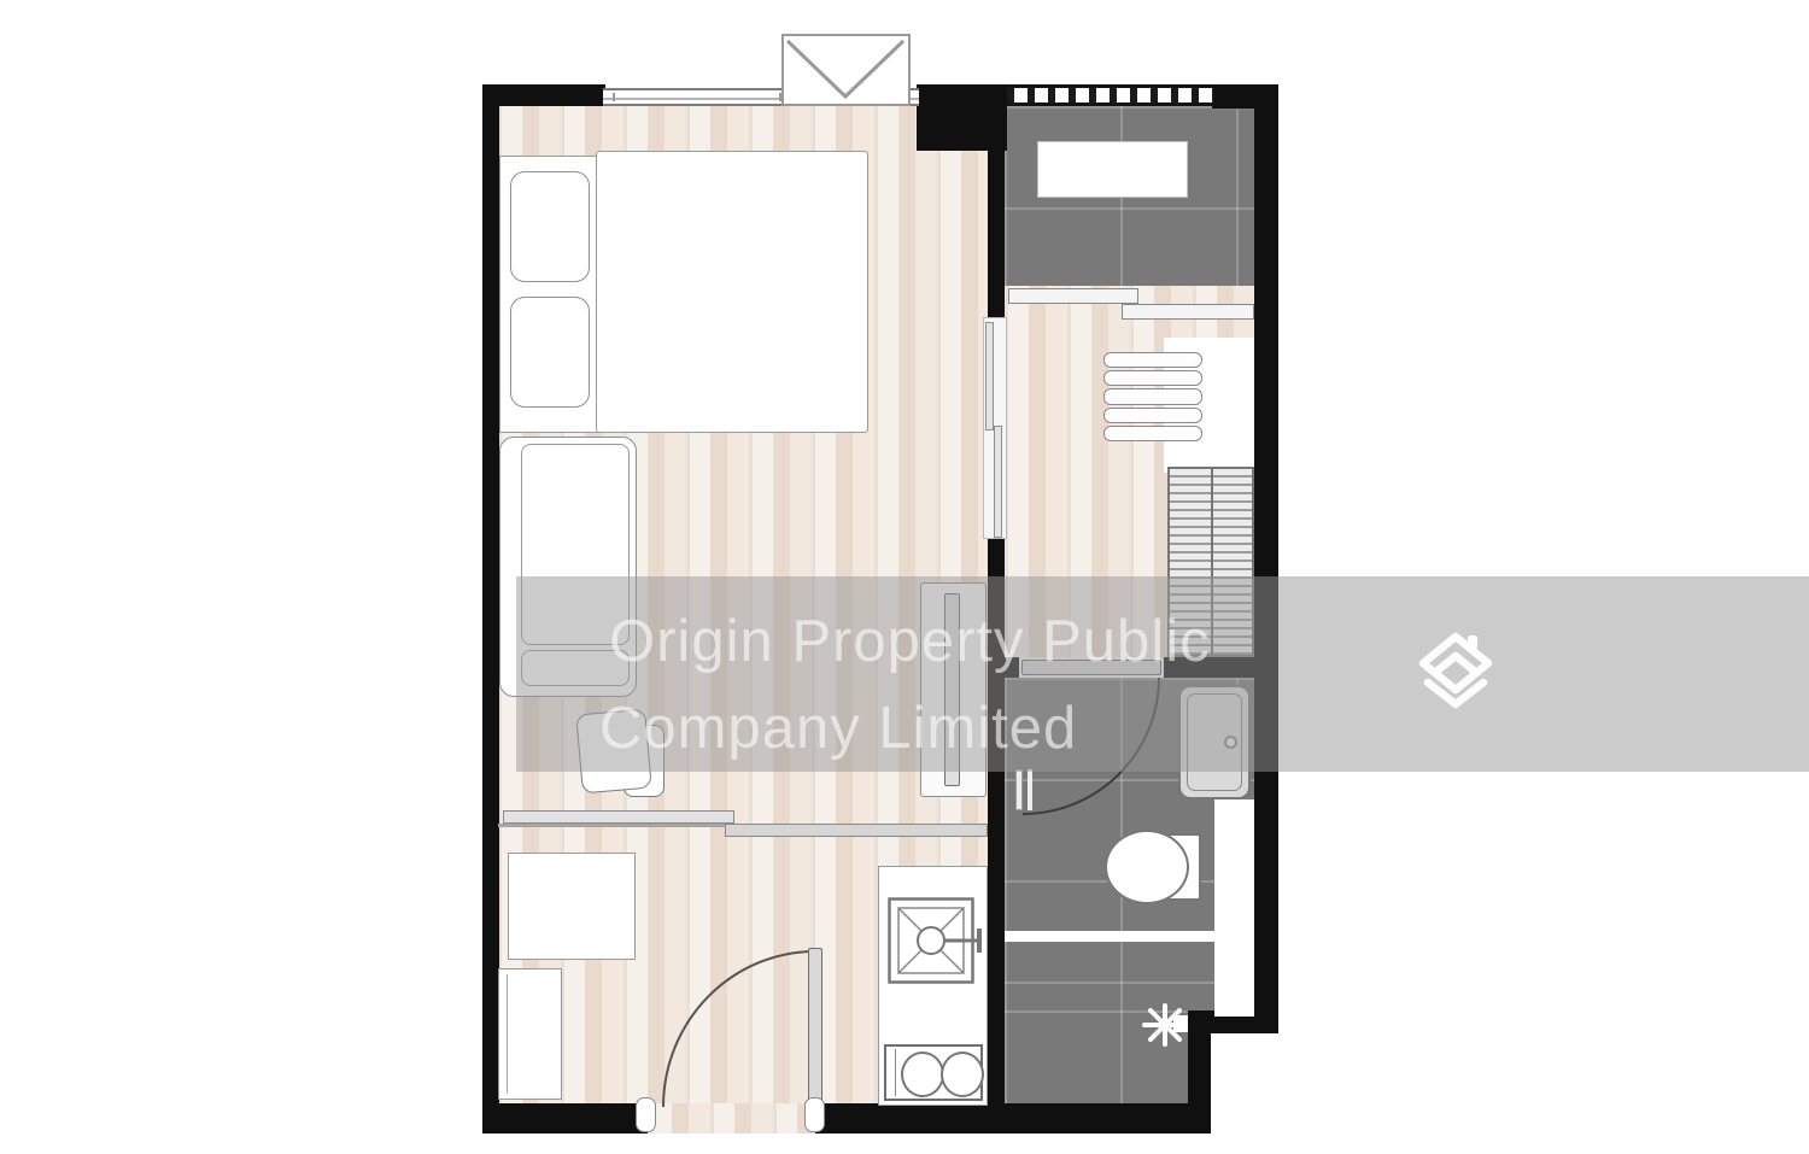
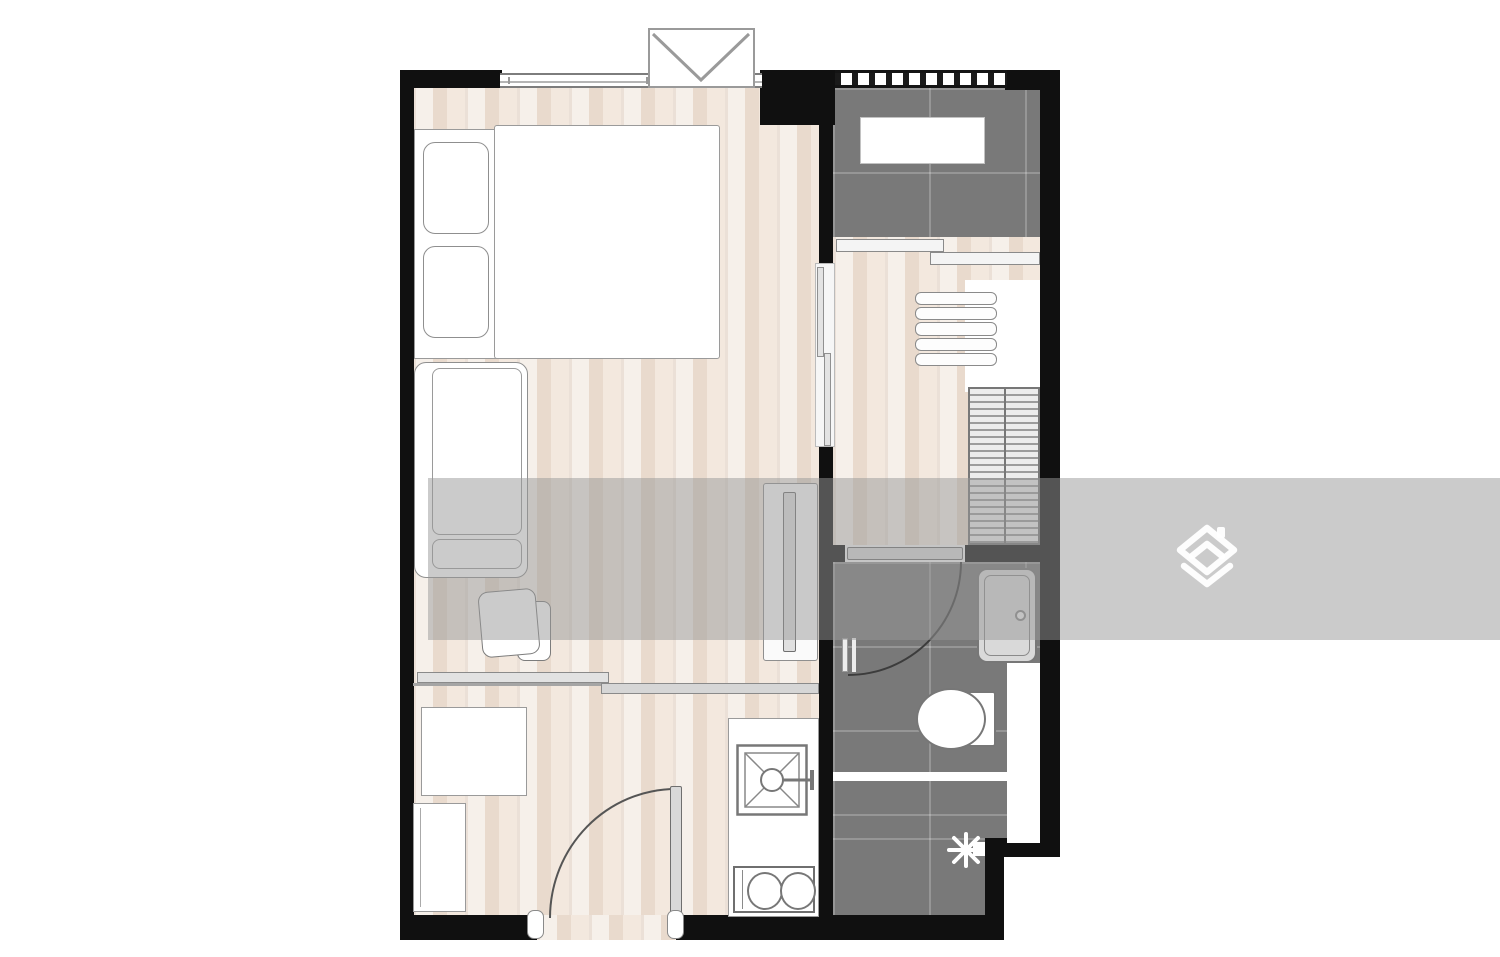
- Origin Property Public
- Company Limited
